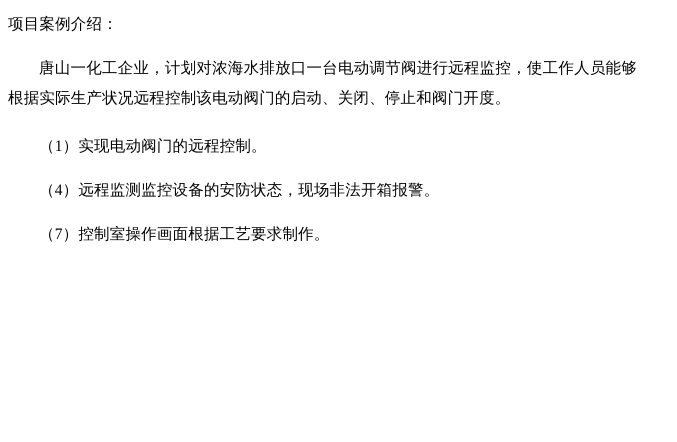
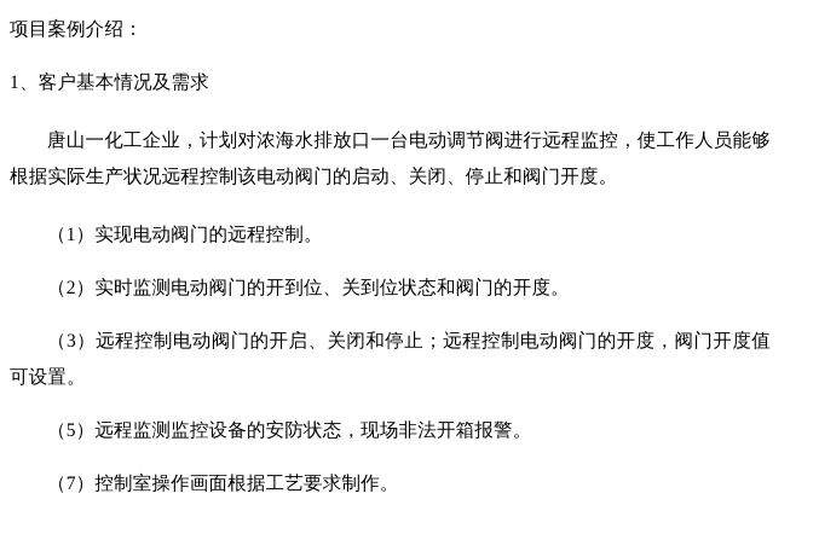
  项目案例介绍：
+ 1、客户基本情况及需求
  唐山一化工企业，计划对浓海水排放口一台电动调节阀进行远程监控，使工作人员能够根据实际生产状况远程控制该电动阀门的启动、关闭、停止和阀门开度。
  （1）实现电动阀门的远程控制。
+ （2）实时监测电动阀门的开到位、关到位状态和阀门的开度。
+ （3）远程控制电动阀门的开启、关闭和停止；远程控制电动阀门的开度，阀门开度值可设置。
- （4）远程监测监控设备的安防状态，现场非法开箱报警。
+ （5）远程监测监控设备的安防状态，现场非法开箱报警。
  （7）控制室操作画面根据工艺要求制作。
